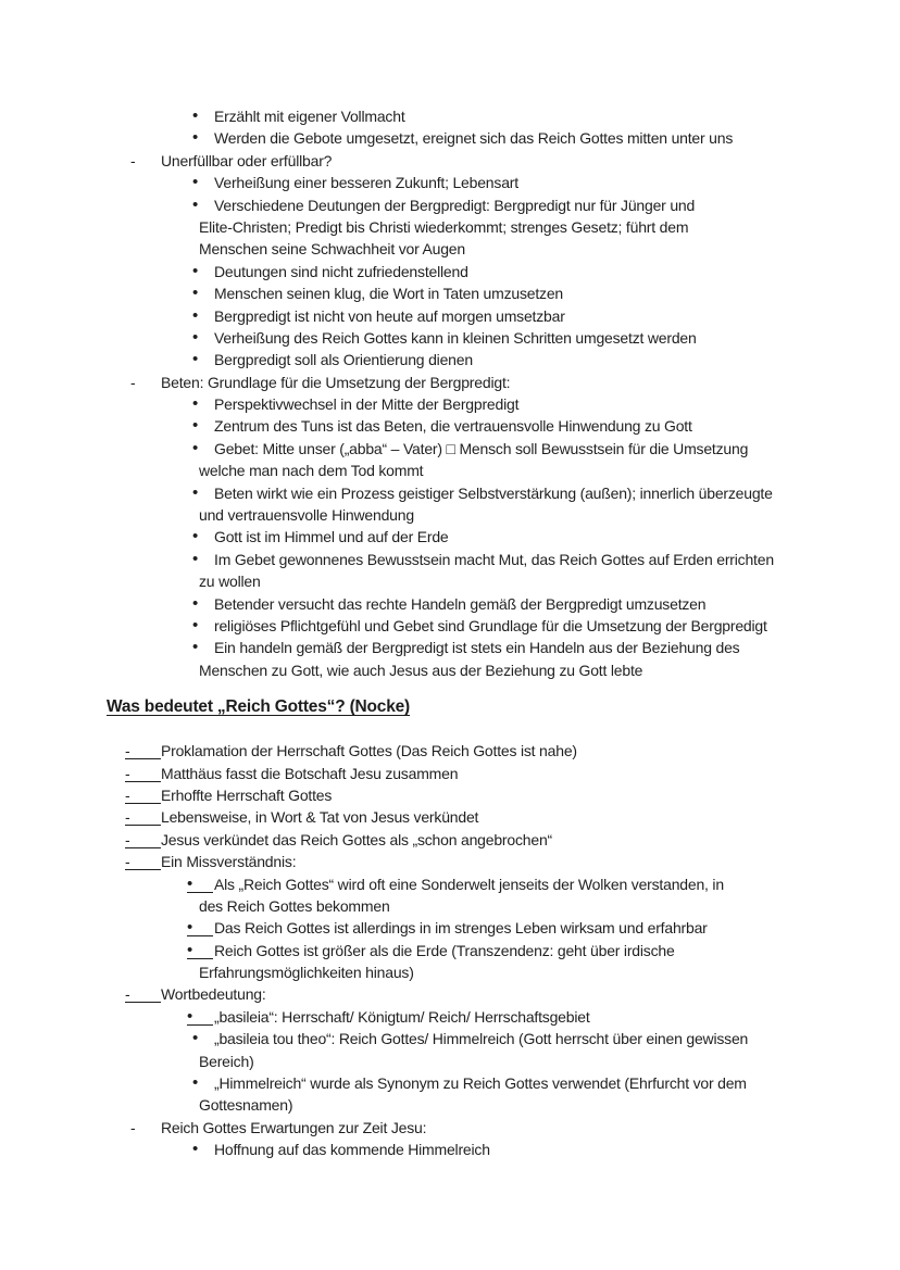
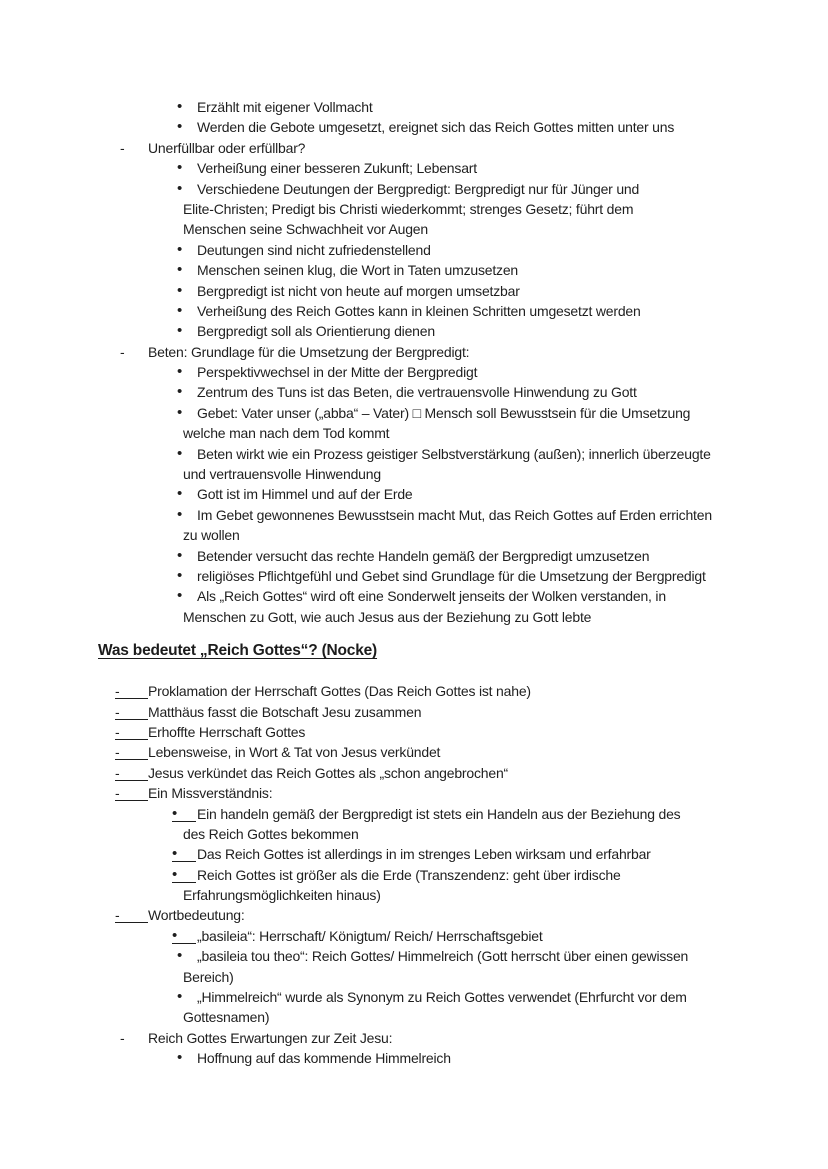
  •
  Erzählt mit eigener Vollmacht
  •
  Werden die Gebote umgesetzt, ereignet sich das Reich Gottes mitten unter uns
  -
  Unerfüllbar oder erfüllbar?
  •
  Verheißung einer besseren Zukunft; Lebensart
  •
  Verschiedene Deutungen der Bergpredigt: Bergpredigt nur für Jünger und
  Elite-Christen; Predigt bis Christi wiederkommt; strenges Gesetz; führt dem
  Menschen seine Schwachheit vor Augen
  •
  Deutungen sind nicht zufriedenstellend
  •
  Menschen seinen klug, die Wort in Taten umzusetzen
  •
  Bergpredigt ist nicht von heute auf morgen umsetzbar
  •
  Verheißung des Reich Gottes kann in kleinen Schritten umgesetzt werden
  •
  Bergpredigt soll als Orientierung dienen
  -
  Beten: Grundlage für die Umsetzung der Bergpredigt:
  •
  Perspektivwechsel in der Mitte der Bergpredigt
  •
  Zentrum des Tuns ist das Beten, die vertrauensvolle Hinwendung zu Gott
  •
- Gebet: Mitte unser („abba“ – Vater) □ Mensch soll Bewusstsein für die Umsetzung
+ Gebet: Vater unser („abba“ – Vater) □ Mensch soll Bewusstsein für die Umsetzung
  welche man nach dem Tod kommt
  •
  Beten wirkt wie ein Prozess geistiger Selbstverstärkung (außen); innerlich überzeugte
  und vertrauensvolle Hinwendung
  •
  Gott ist im Himmel und auf der Erde
  •
  Im Gebet gewonnenes Bewusstsein macht Mut, das Reich Gottes auf Erden errichten
  zu wollen
  •
  Betender versucht das rechte Handeln gemäß der Bergpredigt umzusetzen
  •
  religiöses Pflichtgefühl und Gebet sind Grundlage für die Umsetzung der Bergpredigt
  •
- Ein handeln gemäß der Bergpredigt ist stets ein Handeln aus der Beziehung des
+ Als „Reich Gottes“ wird oft eine Sonderwelt jenseits der Wolken verstanden, in
  Menschen zu Gott, wie auch Jesus aus der Beziehung zu Gott lebte
  Was bedeutet „Reich Gottes“? (Nocke)
  -
  Proklamation der Herrschaft Gottes (Das Reich Gottes ist nahe)
  -
  Matthäus fasst die Botschaft Jesu zusammen
  -
  Erhoffte Herrschaft Gottes
  -
  Lebensweise, in Wort & Tat von Jesus verkündet
  -
  Jesus verkündet das Reich Gottes als „schon angebrochen“
  -
  Ein Missverständnis:
  •
- Als „Reich Gottes“ wird oft eine Sonderwelt jenseits der Wolken verstanden, in
+ Ein handeln gemäß der Bergpredigt ist stets ein Handeln aus der Beziehung des
  des Reich Gottes bekommen
  •
  Das Reich Gottes ist allerdings in im strenges Leben wirksam und erfahrbar
  •
  Reich Gottes ist größer als die Erde (Transzendenz: geht über irdische
  Erfahrungsmöglichkeiten hinaus)
  -
  Wortbedeutung:
  •
  „basileia“: Herrschaft/ Königtum/ Reich/ Herrschaftsgebiet
  •
  „basileia tou theo“: Reich Gottes/ Himmelreich (Gott herrscht über einen gewissen
  Bereich)
  •
  „Himmelreich“ wurde als Synonym zu Reich Gottes verwendet (Ehrfurcht vor dem
  Gottesnamen)
  -
  Reich Gottes Erwartungen zur Zeit Jesu:
  •
  Hoffnung auf das kommende Himmelreich
